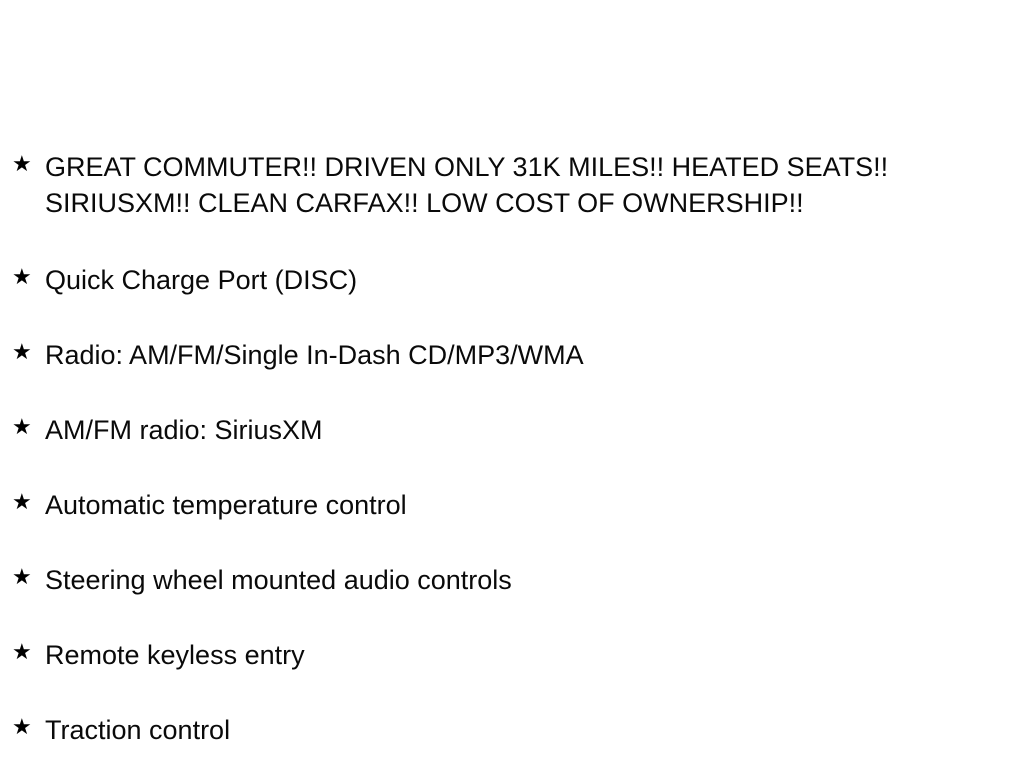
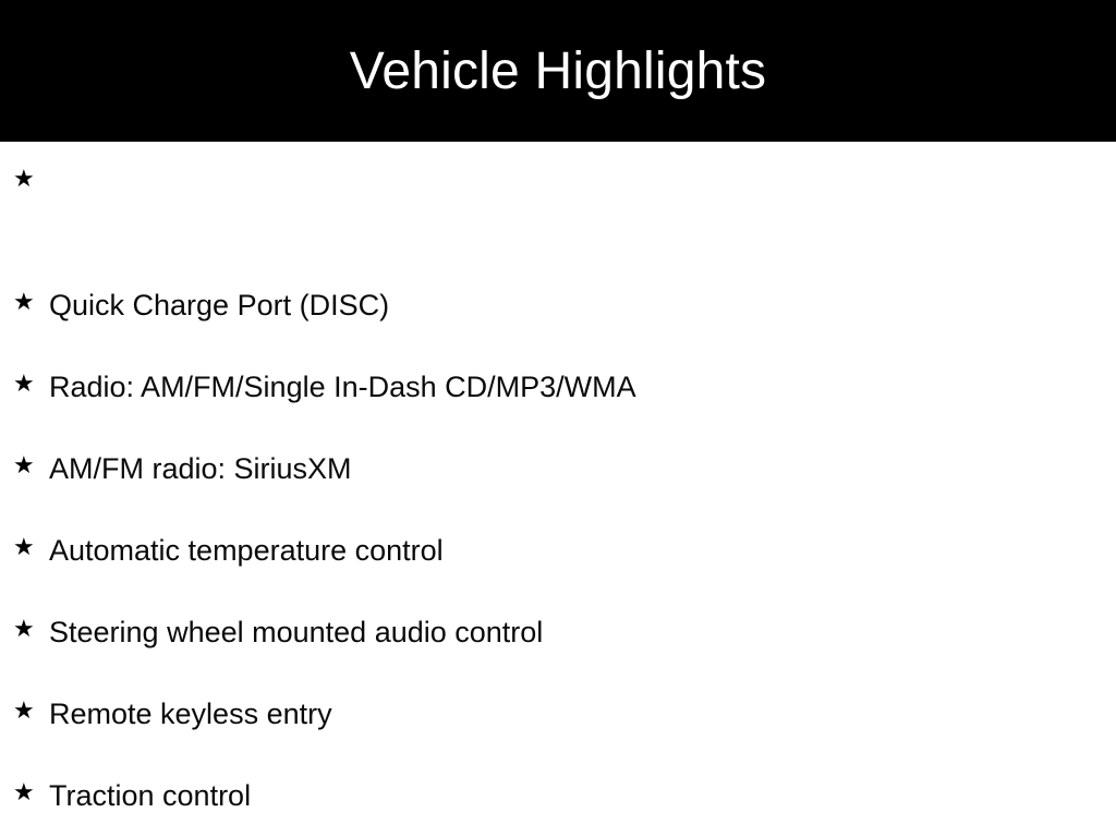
+ Vehicle Highlights
  ★
- GREAT COMMUTER!! DRIVEN ONLY 31K MILES!! HEATED SEATS!! SIRIUSXM!! CLEAN CARFAX!! LOW COST OF OWNERSHIP!!
  ★
  Quick Charge Port (DISC)
  ★
  Radio: AM/FM/Single In-Dash CD/MP3/WMA
  ★
  AM/FM radio: SiriusXM
  ★
  Automatic temperature control
  ★
- Steering wheel mounted audio controls
+ Steering wheel mounted audio control
  ★
  Remote keyless entry
  ★
  Traction control
